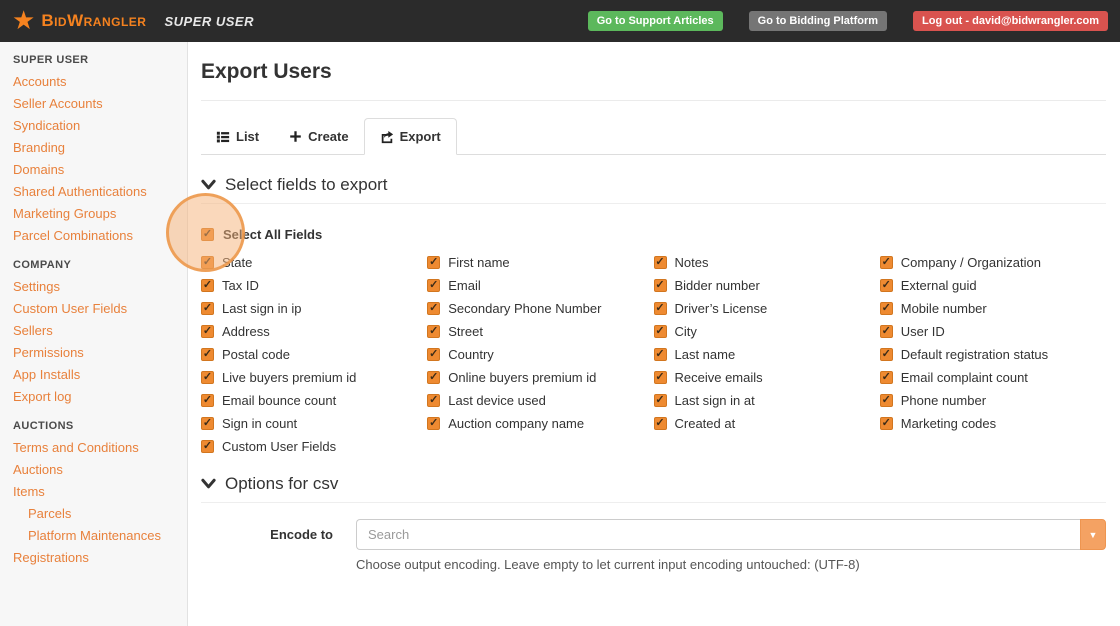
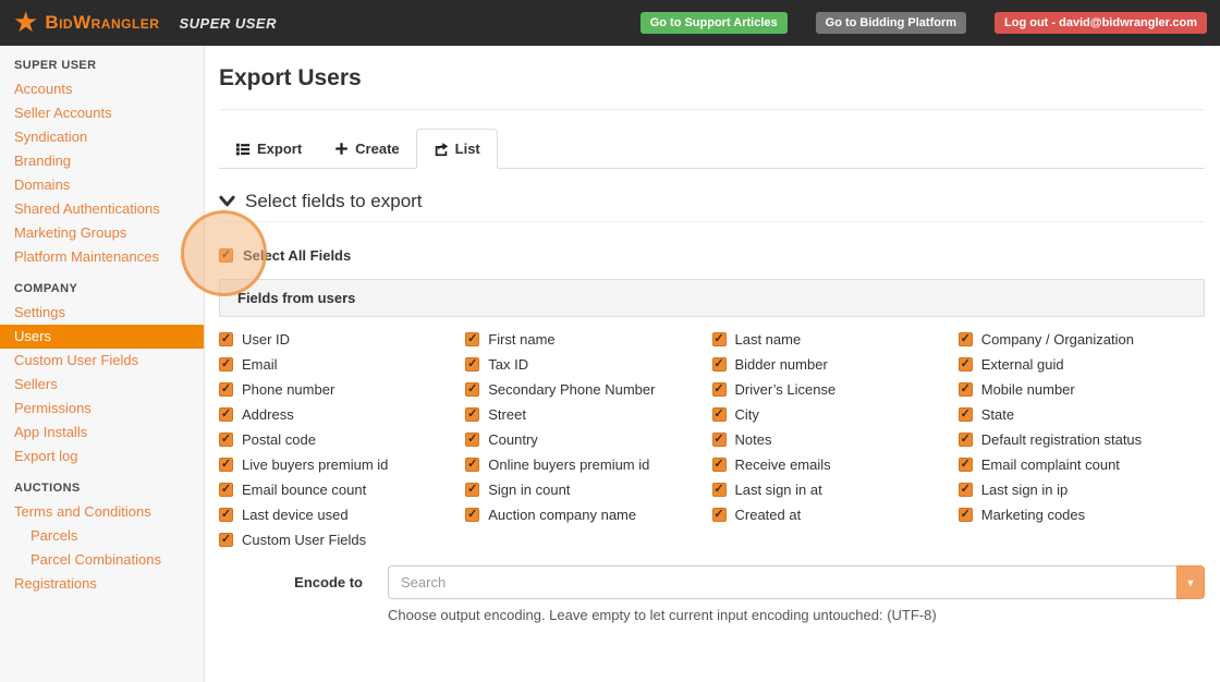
  ★
  BidWrangler
  SUPER USER
  Go to Support Articles
  Go to Bidding Platform
  Log out - david@bidwrangler.com
  SUPER USER
  Accounts
  Seller Accounts
  Syndication
  Branding
  Domains
  Shared Authentications
  Marketing Groups
- Parcel Combinations
+ Platform Maintenances
  COMPANY
  Settings
+ Users
  Custom User Fields
  Sellers
  Permissions
  App Installs
  Export log
  AUCTIONS
  Terms and Conditions
- Auctions
- Items
  Parcels
- Platform Maintenances
+ Parcel Combinations
  Registrations
  Export Users
- List
+ Export
  Create
- Export
+ List
  Select fields to export
  ✓
  Select All Fields
+ Fields from users
  ✓
- State
+ User ID
  ✓
  First name
  ✓
- Notes
+ Last name
  ✓
  Company / Organization
  ✓
- Tax ID
+ Email
  ✓
- Email
+ Tax ID
  ✓
  Bidder number
  ✓
  External guid
  ✓
- Last sign in ip
+ Phone number
  ✓
  Secondary Phone Number
  ✓
  Driver’s License
  ✓
  Mobile number
  ✓
  Address
  ✓
  Street
  ✓
  City
  ✓
- User ID
+ State
  ✓
  Postal code
  ✓
  Country
  ✓
- Last name
+ Notes
  ✓
  Default registration status
  ✓
  Live buyers premium id
  ✓
  Online buyers premium id
  ✓
  Receive emails
  ✓
  Email complaint count
  ✓
  Email bounce count
  ✓
- Last device used
+ Sign in count
  ✓
  Last sign in at
  ✓
- Phone number
+ Last sign in ip
  ✓
- Sign in count
+ Last device used
  ✓
  Auction company name
  ✓
  Created at
  ✓
  Marketing codes
  ✓
  Custom User Fields
- Options for csv
  Encode to
  Search
  ▼
  Choose output encoding. Leave empty to let current input encoding untouched: (UTF-8)
